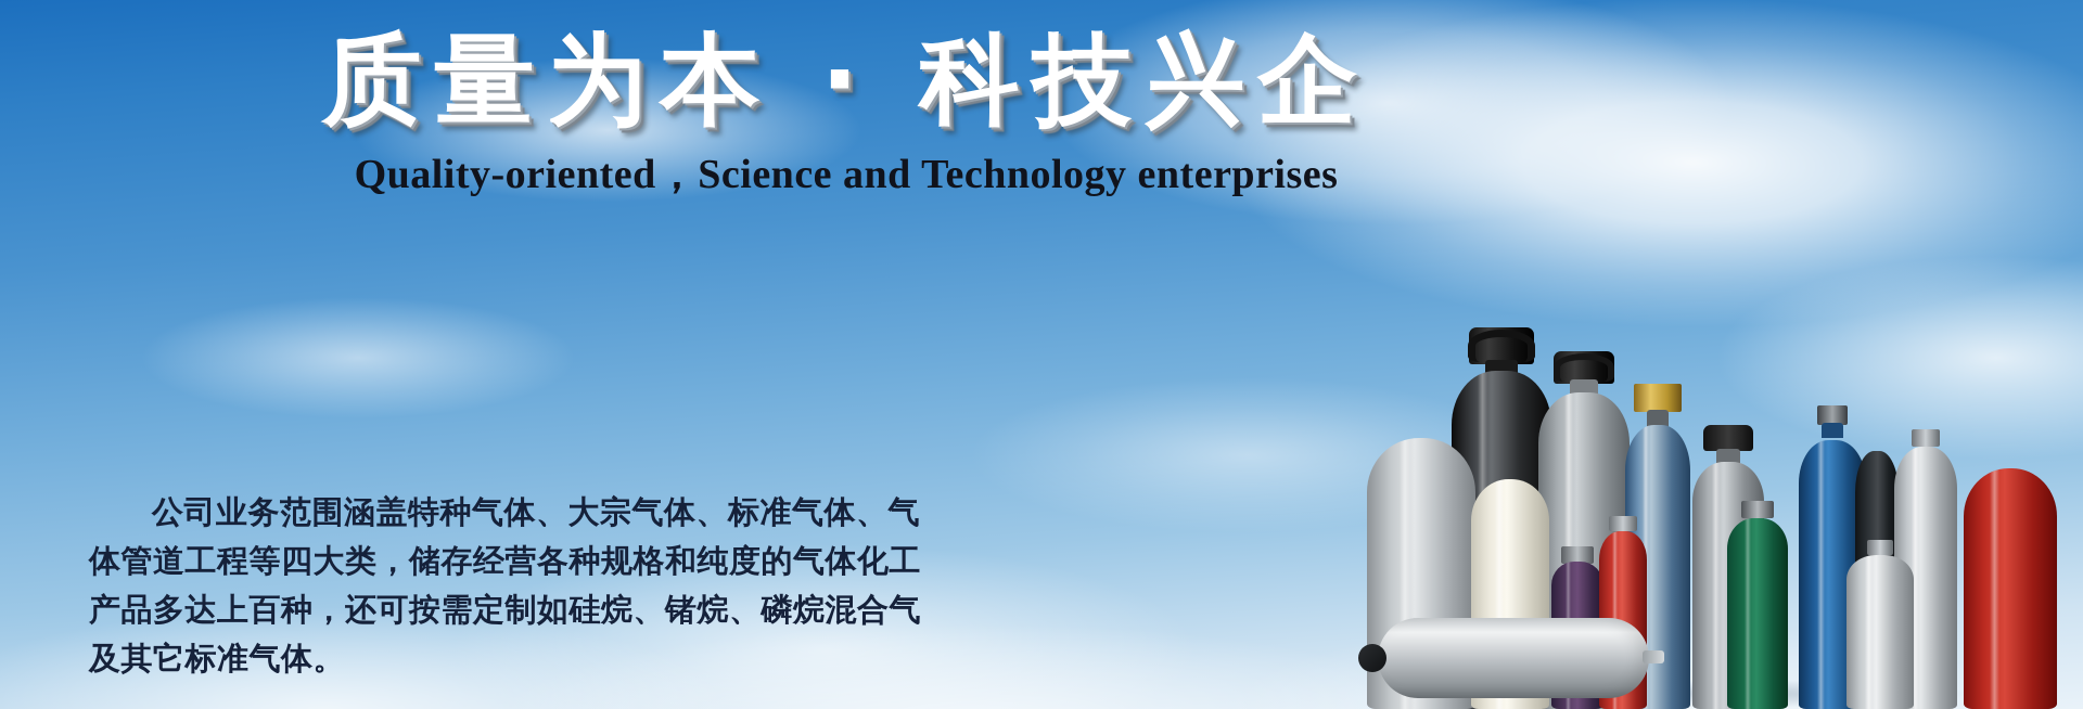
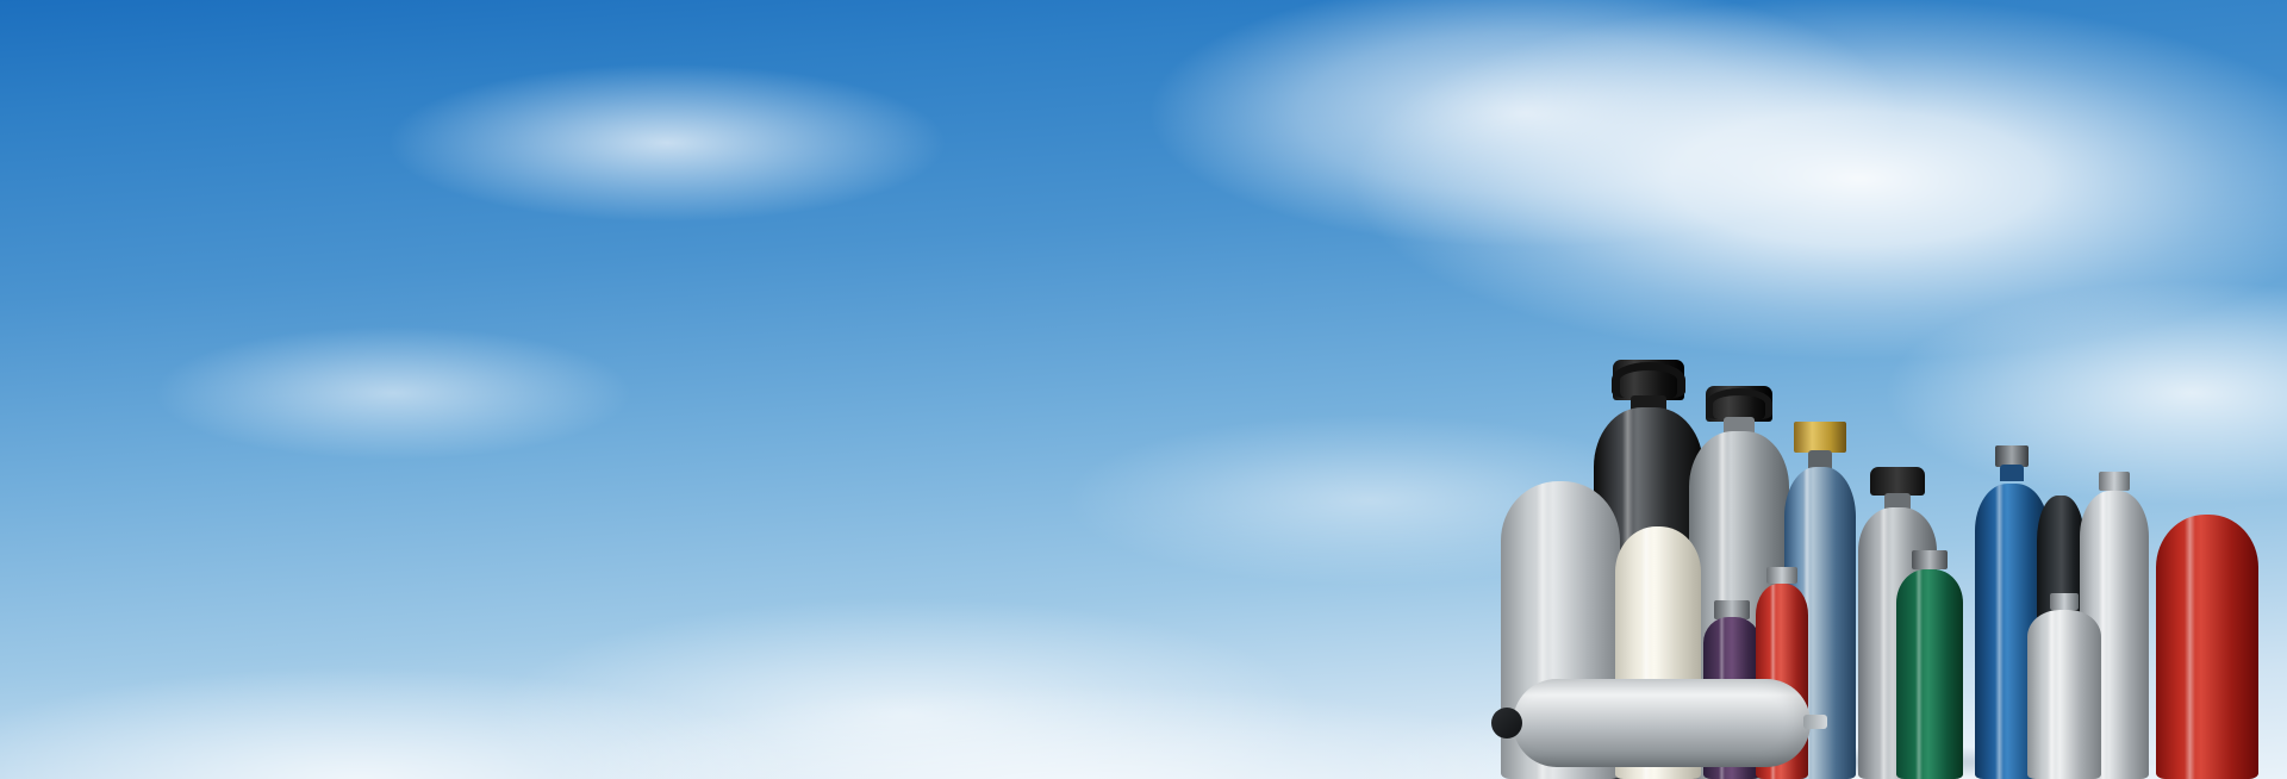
- 质量为本 · 科技兴企
- Quality-oriented，Science and Technology enterprises
- 公司业务范围涵盖特种气体、大宗气体、标准气体、气体管道工程等四大类，储存经营各种规格和纯度的气体化工产品多达上百种，还可按需定制如硅烷、锗烷、磷烷混合气及其它标准气体。
